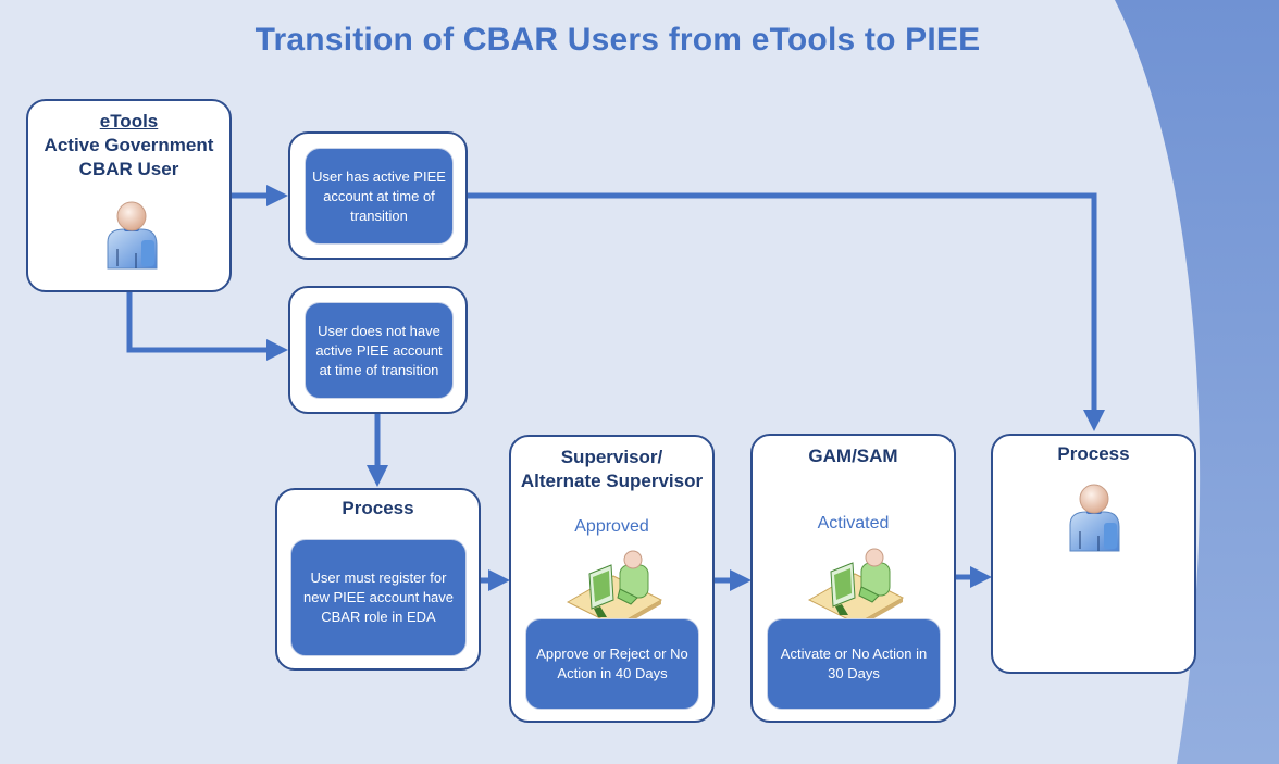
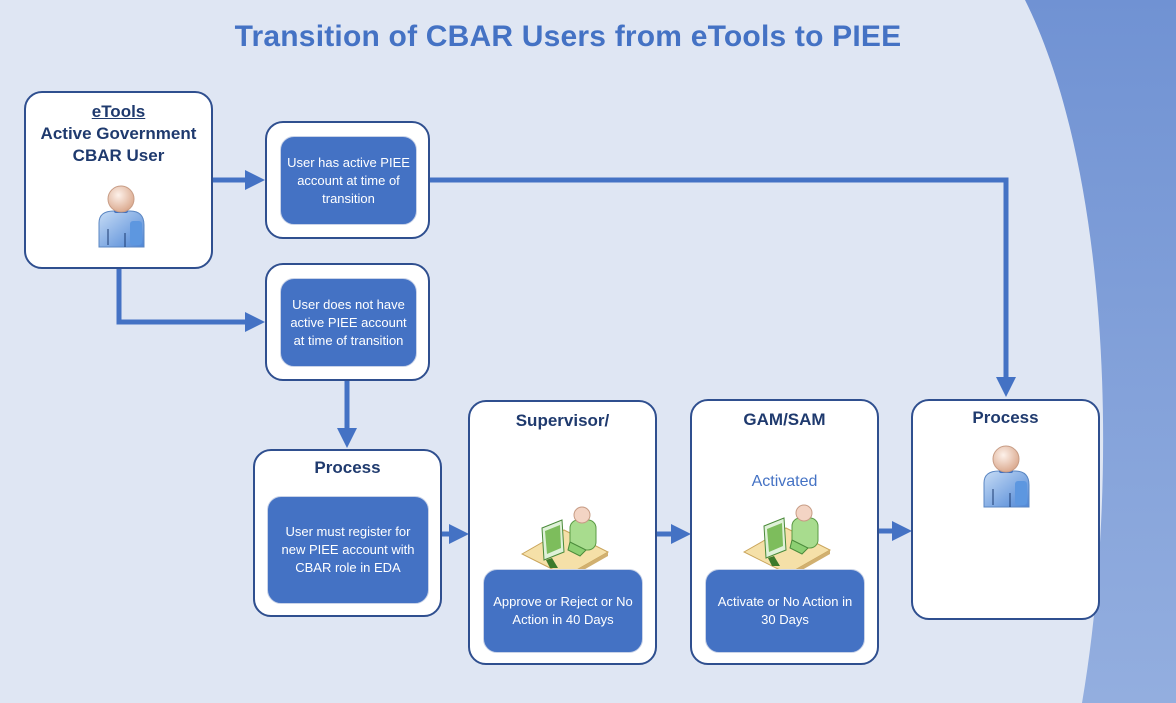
  Transition of CBAR Users from eTools to PIEE
  eTools
  Active Government
  CBAR User
  User has active PIEE account at time of transition
  User does not have active PIEE account at time of transition
  Process
- User must register for new PIEE account have CBAR role in EDA
+ User must register for new PIEE account with CBAR role in EDA
  Supervisor/
- Alternate Supervisor
- Approved
  Approve or Reject or No Action in 40 Days
  GAM/SAM
  Activated
  Activate or No Action in 30 Days
  Process
